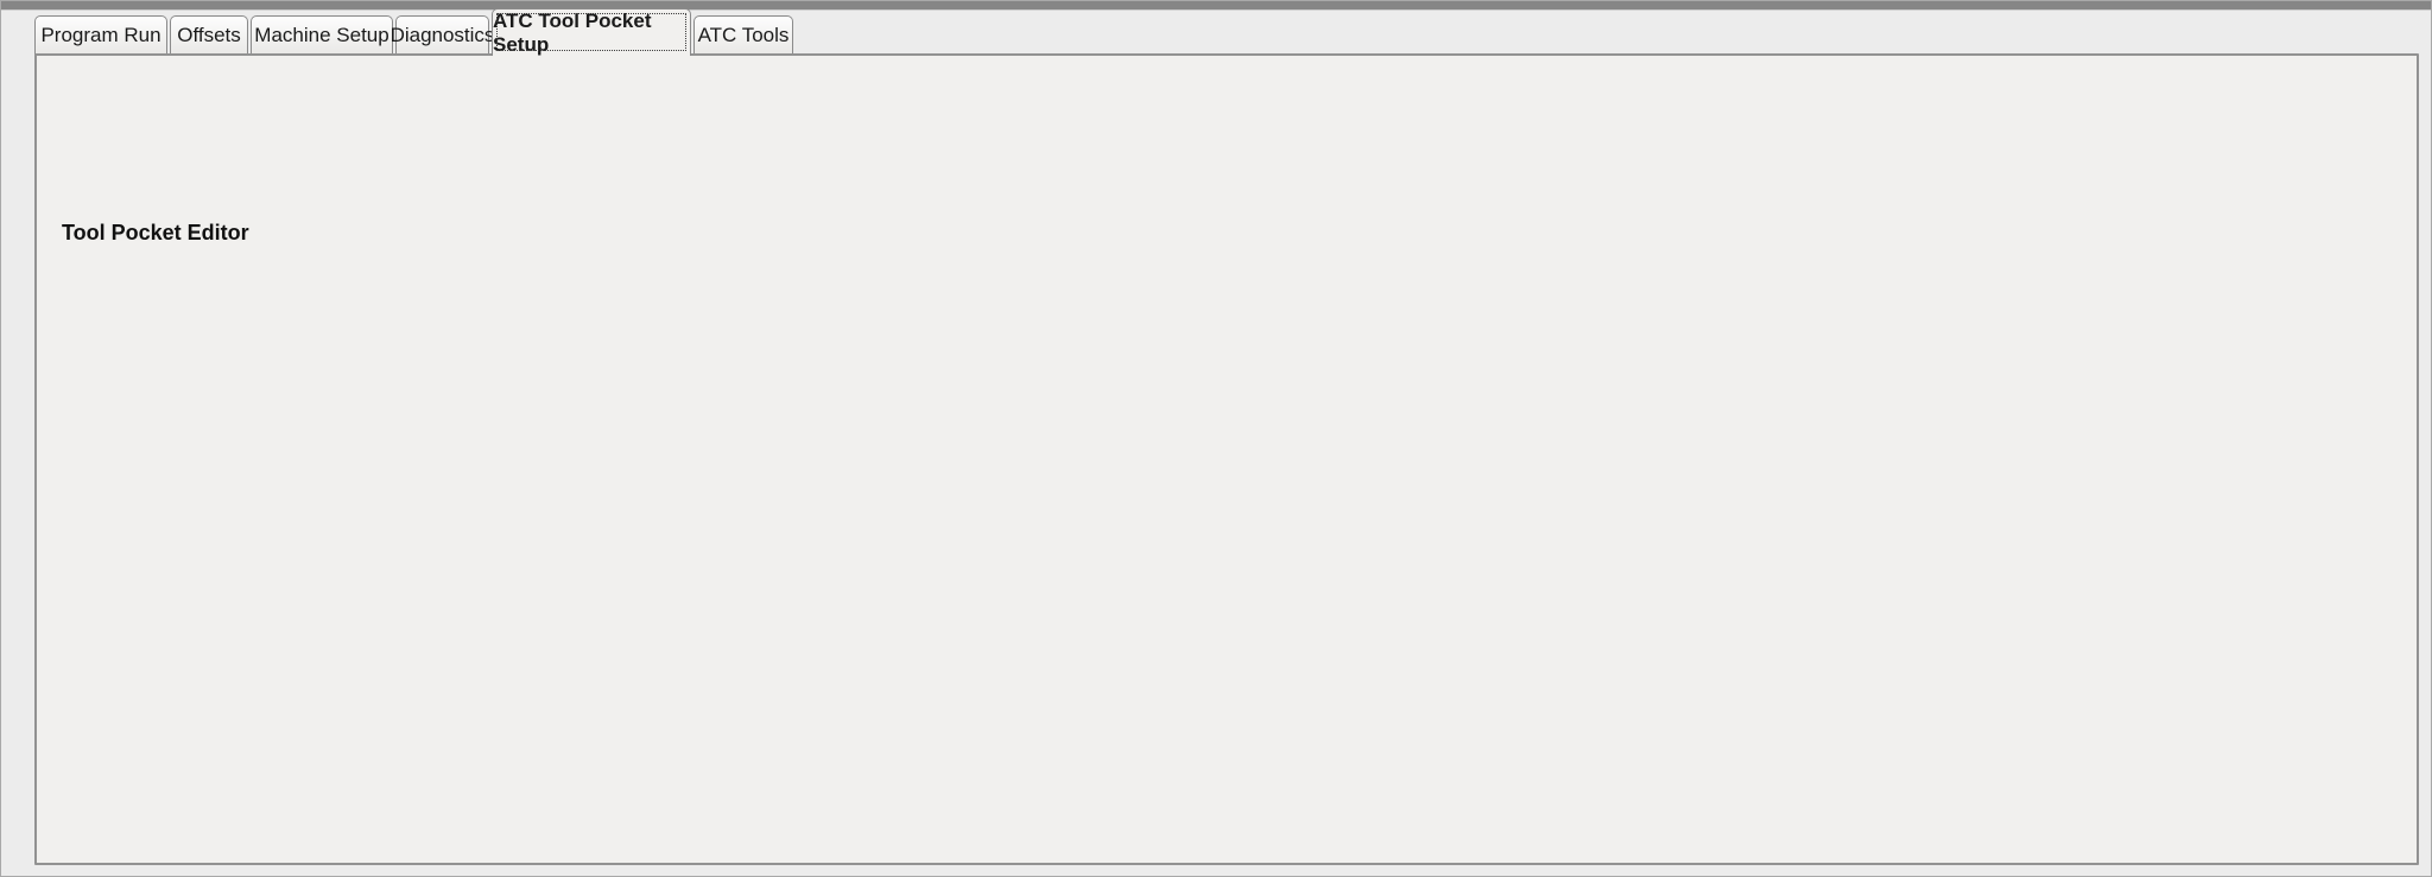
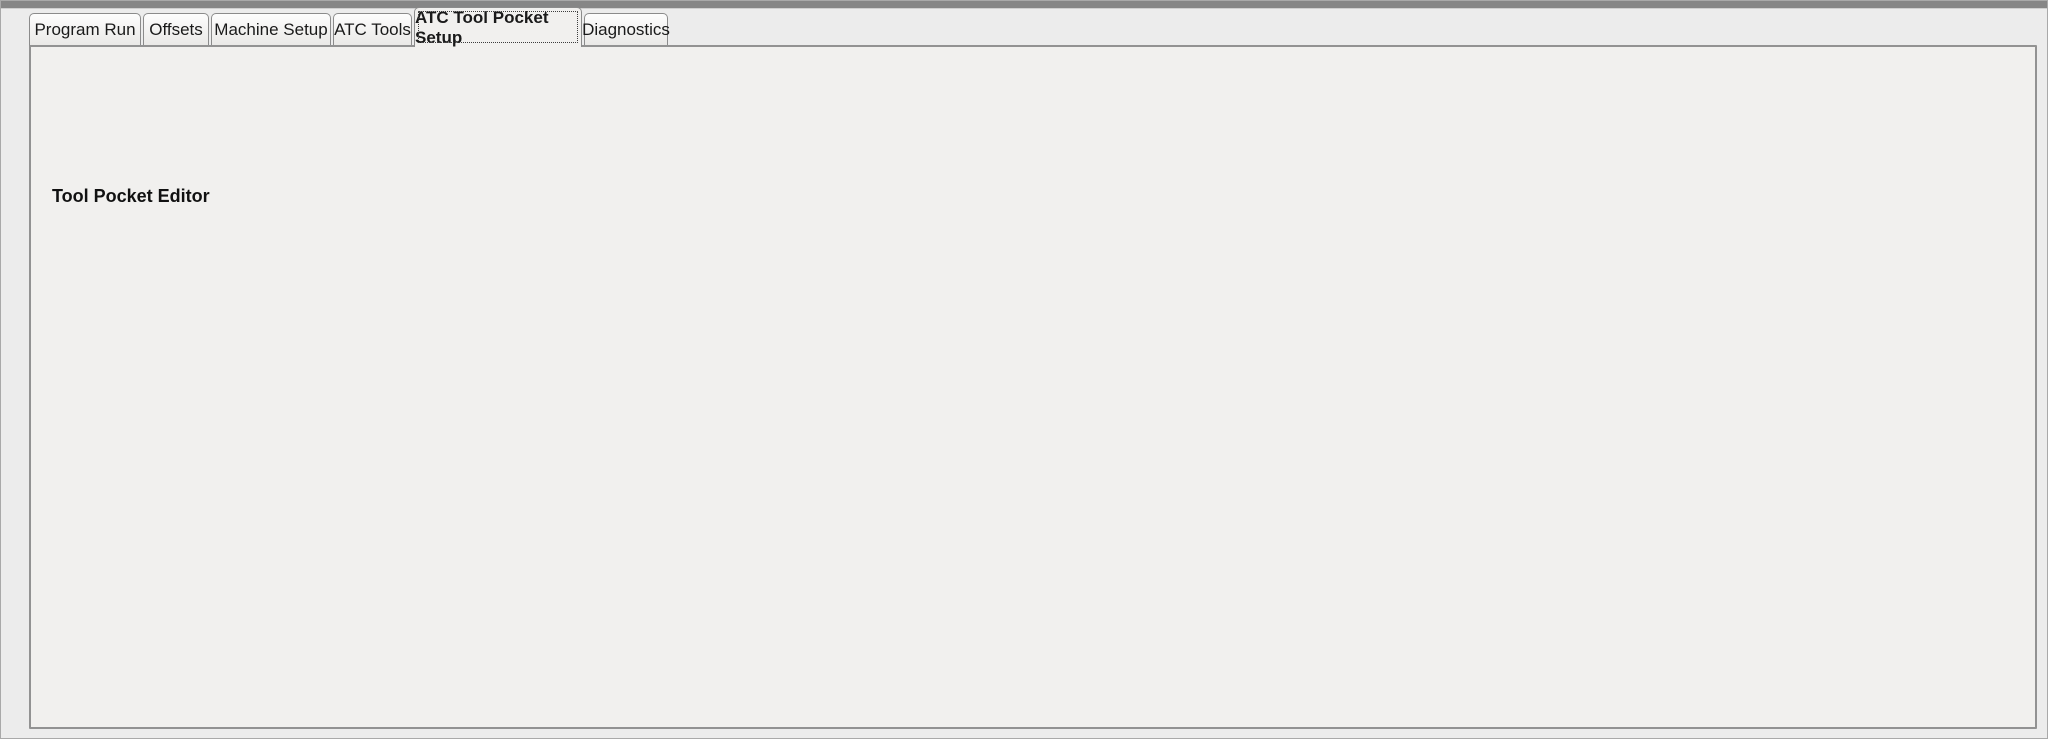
  Program Run
  Offsets
  Machine Setup
- Diagnostics
+ ATC Tools
  ATC Tool Pocket Setup
- ATC Tools
+ Diagnostics
  Tool Pocket Editor
